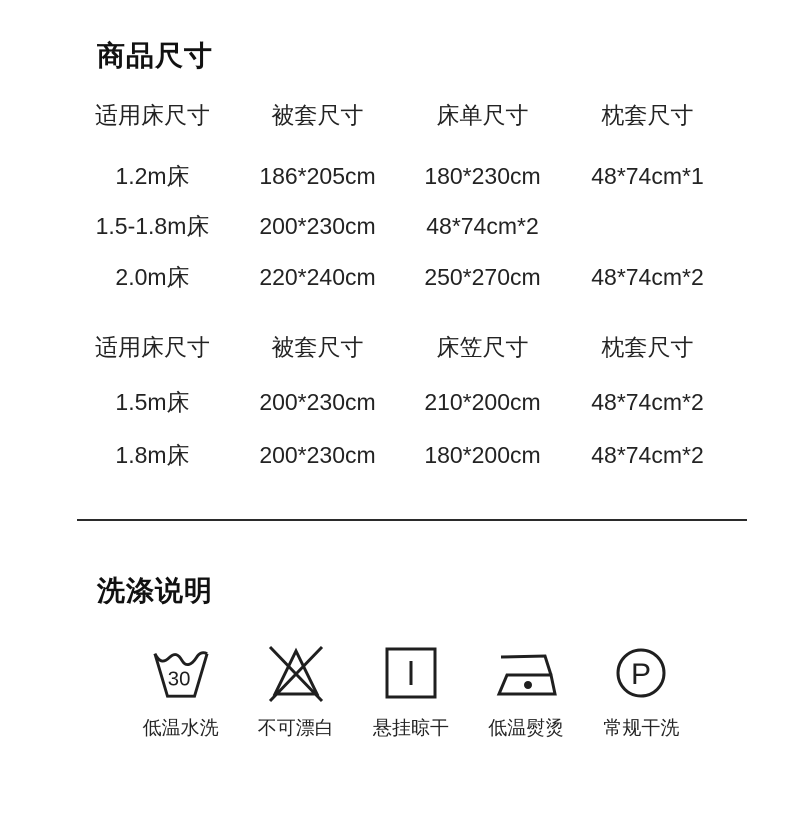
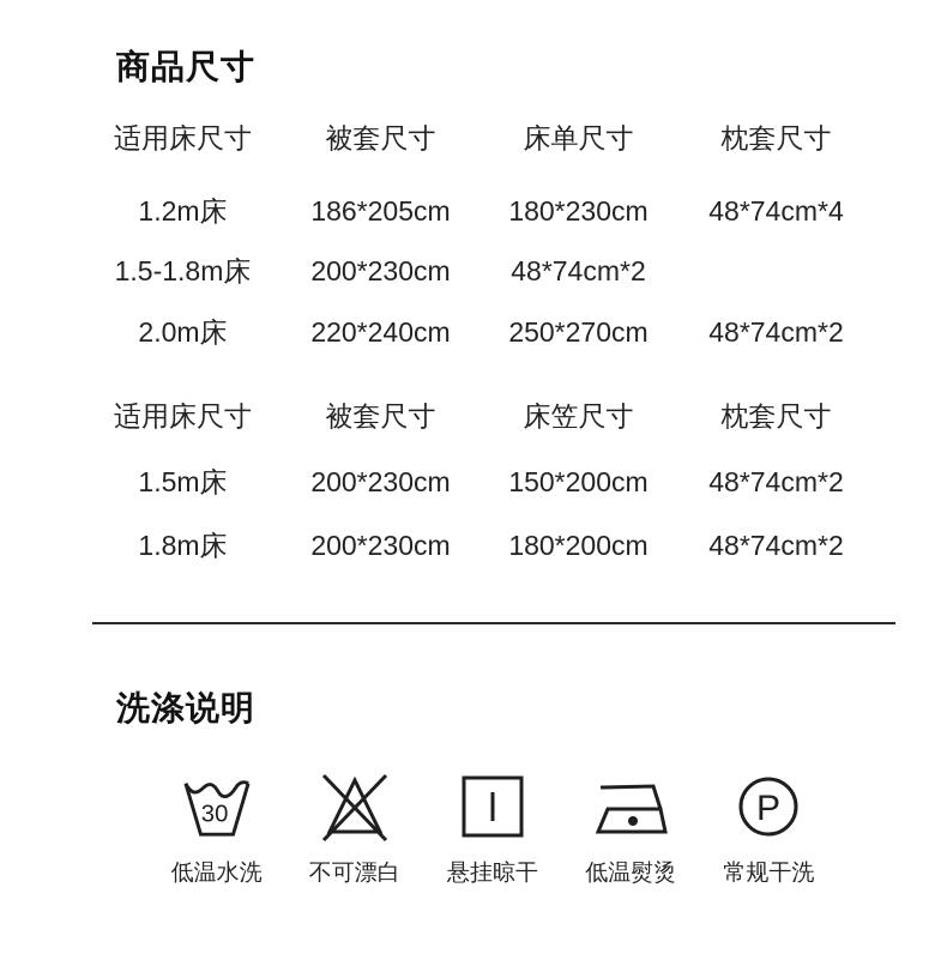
  商品尺寸
  适用床尺寸
  被套尺寸
  床单尺寸
  枕套尺寸
  1.2m床
  186*205cm
  180*230cm
- 48*74cm*1
+ 48*74cm*4
  1.5-1.8m床
  200*230cm
  48*74cm*2
  2.0m床
  220*240cm
  250*270cm
  48*74cm*2
  适用床尺寸
  被套尺寸
  床笠尺寸
  枕套尺寸
  1.5m床
  200*230cm
- 210*200cm
+ 150*200cm
  48*74cm*2
  1.8m床
  200*230cm
  180*200cm
  48*74cm*2
  洗涤说明
  30
  低温水洗
  不可漂白
  悬挂晾干
  低温熨烫
  P
  常规干洗
